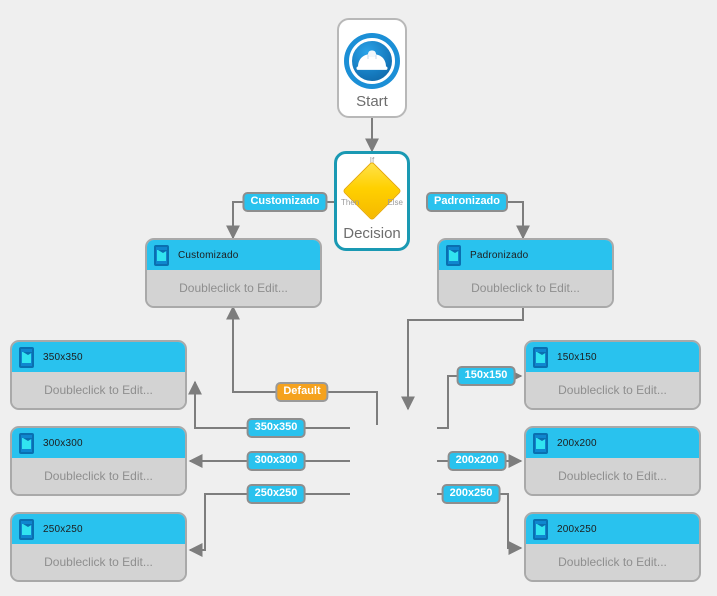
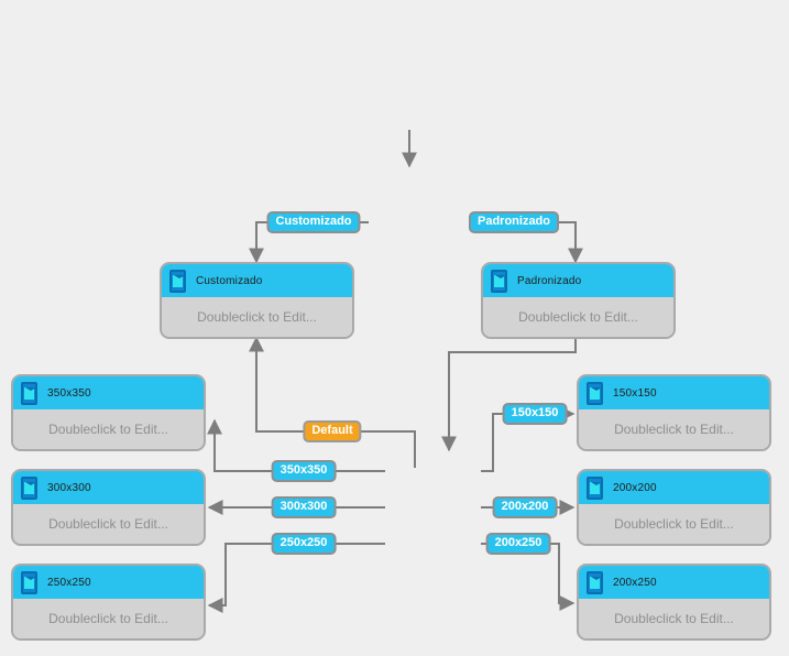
- Start
- If
- Then
- Else
- Decision
  Customizado
  Doubleclick to Edit...
  Padronizado
  Doubleclick to Edit...
  350x350
  Doubleclick to Edit...
  300x300
  Doubleclick to Edit...
  250x250
  Doubleclick to Edit...
  150x150
  Doubleclick to Edit...
  200x200
  Doubleclick to Edit...
  200x250
  Doubleclick to Edit...
  Customizado
  Padronizado
  Default
  350x350
  300x300
  250x250
  150x150
  200x200
  200x250
